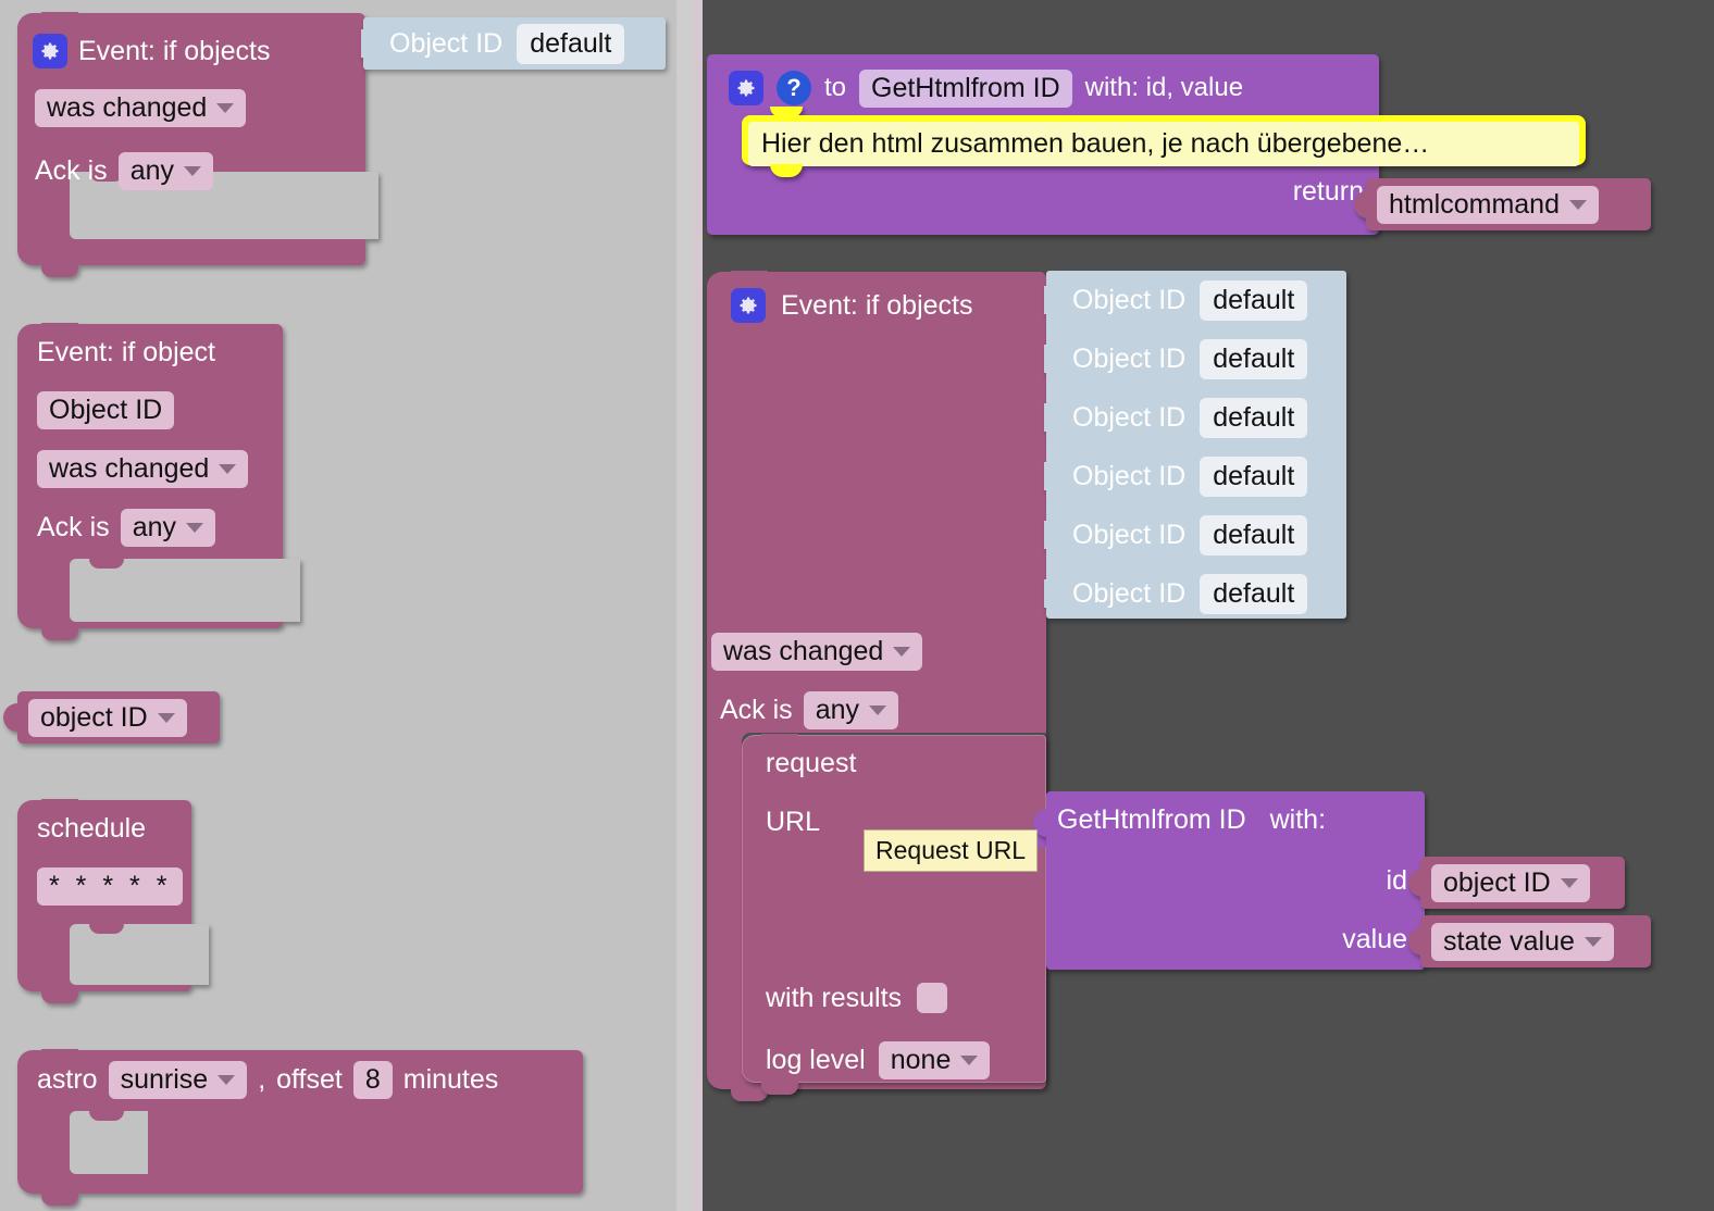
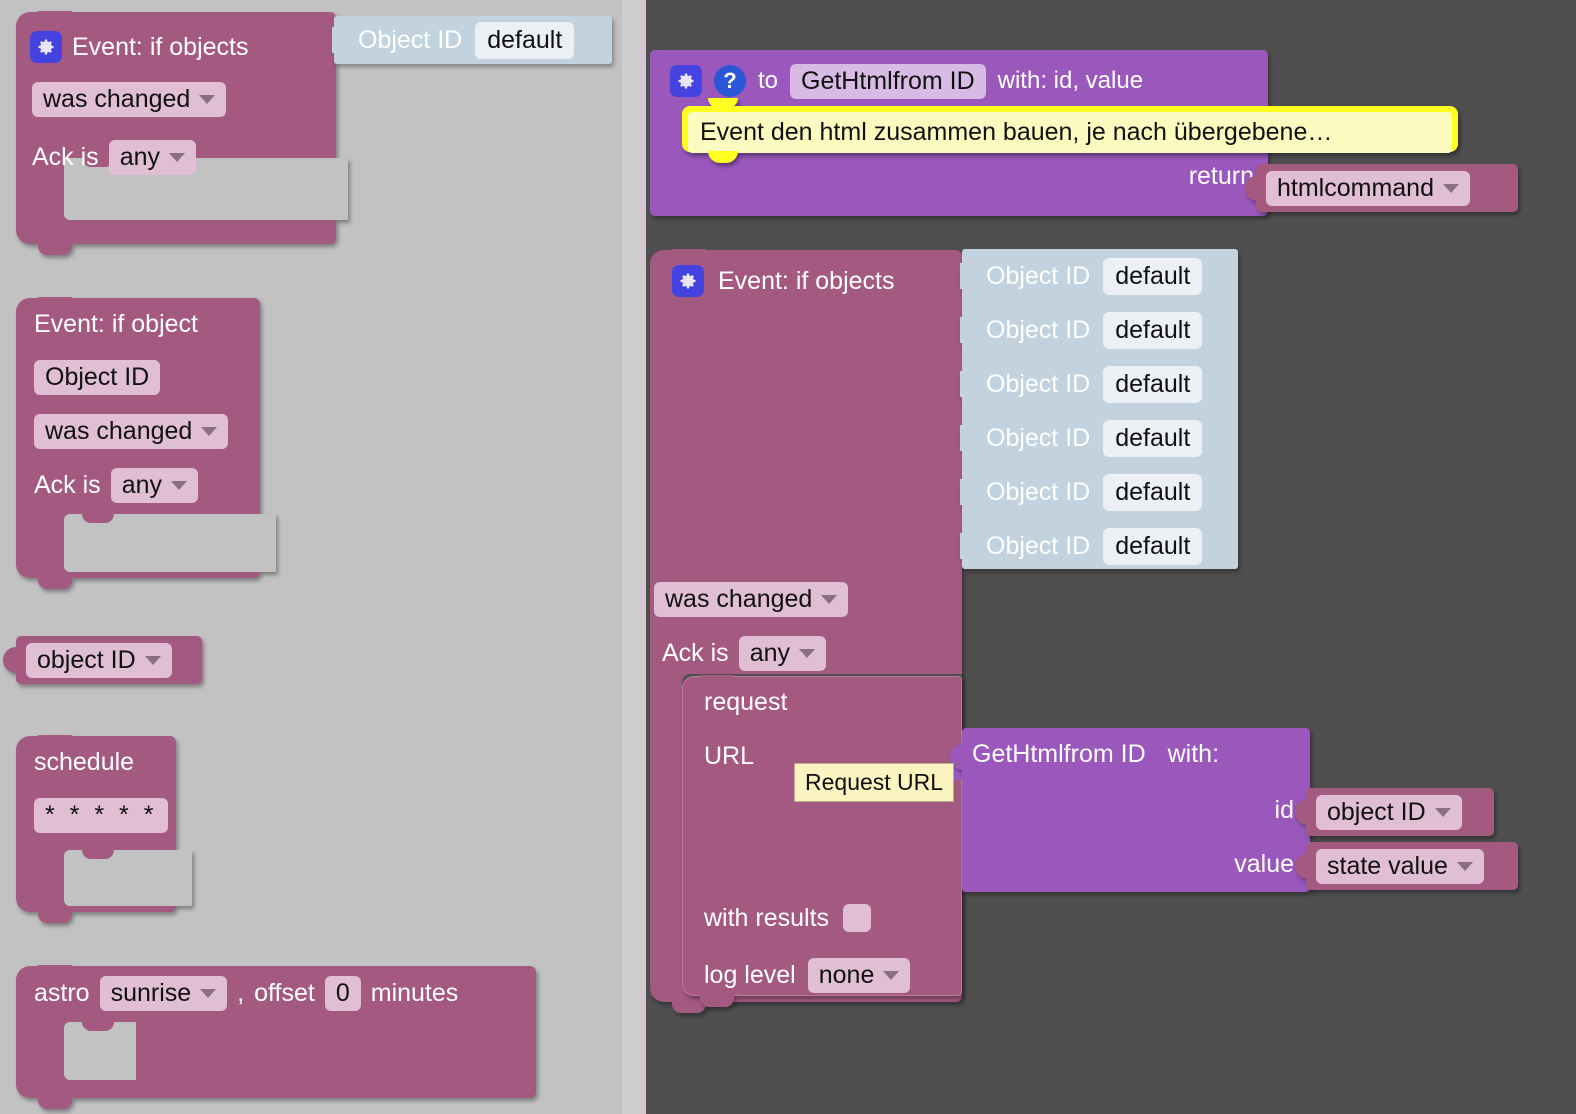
  Event: if objects
  was changed
  Ack is
  any
  Object ID
  default
  Event: if object
  Object ID
  was changed
  Ack is
  any
  object ID
  schedule
  * * * * *
  astro
  sunrise
  ,
  offset
- 8
+ 0
  minutes
  ?
  to
  GetHtmlfrom ID
  with: id, value
  return
  htmlcommand
- Hier den html zusammen bauen, je nach übergebene…
+ Event den html zusammen bauen, je nach übergebene…
  Event: if objects
  was changed
  Ack is
  any
  Object ID
  default
  Object ID
  default
  Object ID
  default
  Object ID
  default
  Object ID
  default
  Object ID
  default
  request
  URL
  with results
  log level
  none
  Request URL
  GetHtmlfrom ID
  with:
  id
  value
  object ID
  state value
